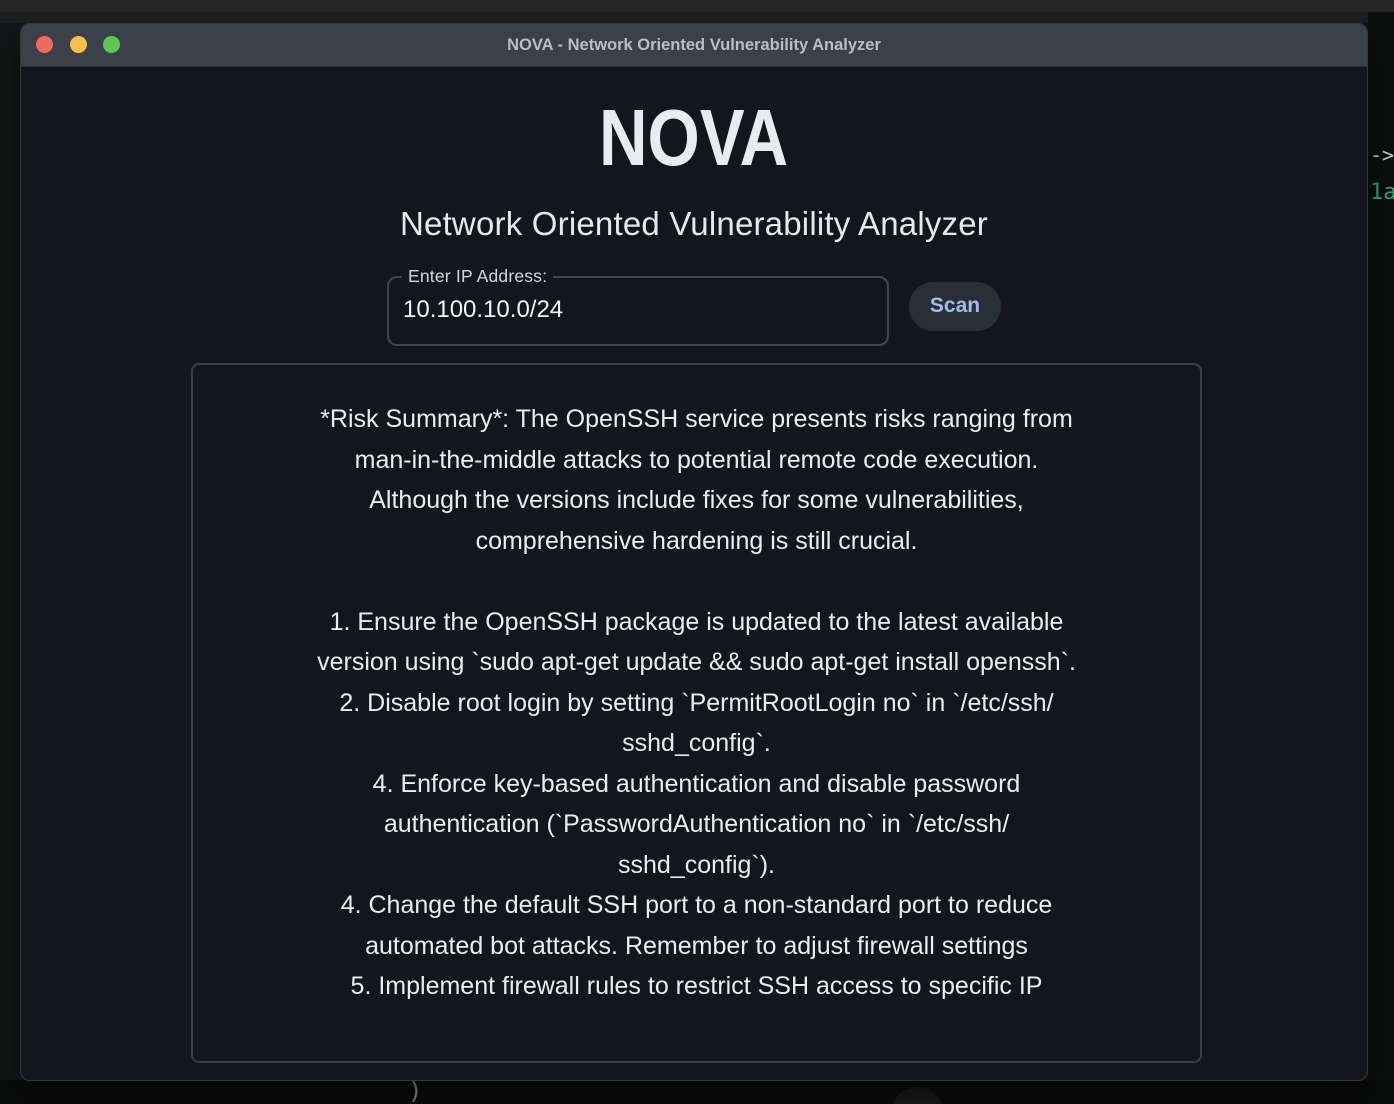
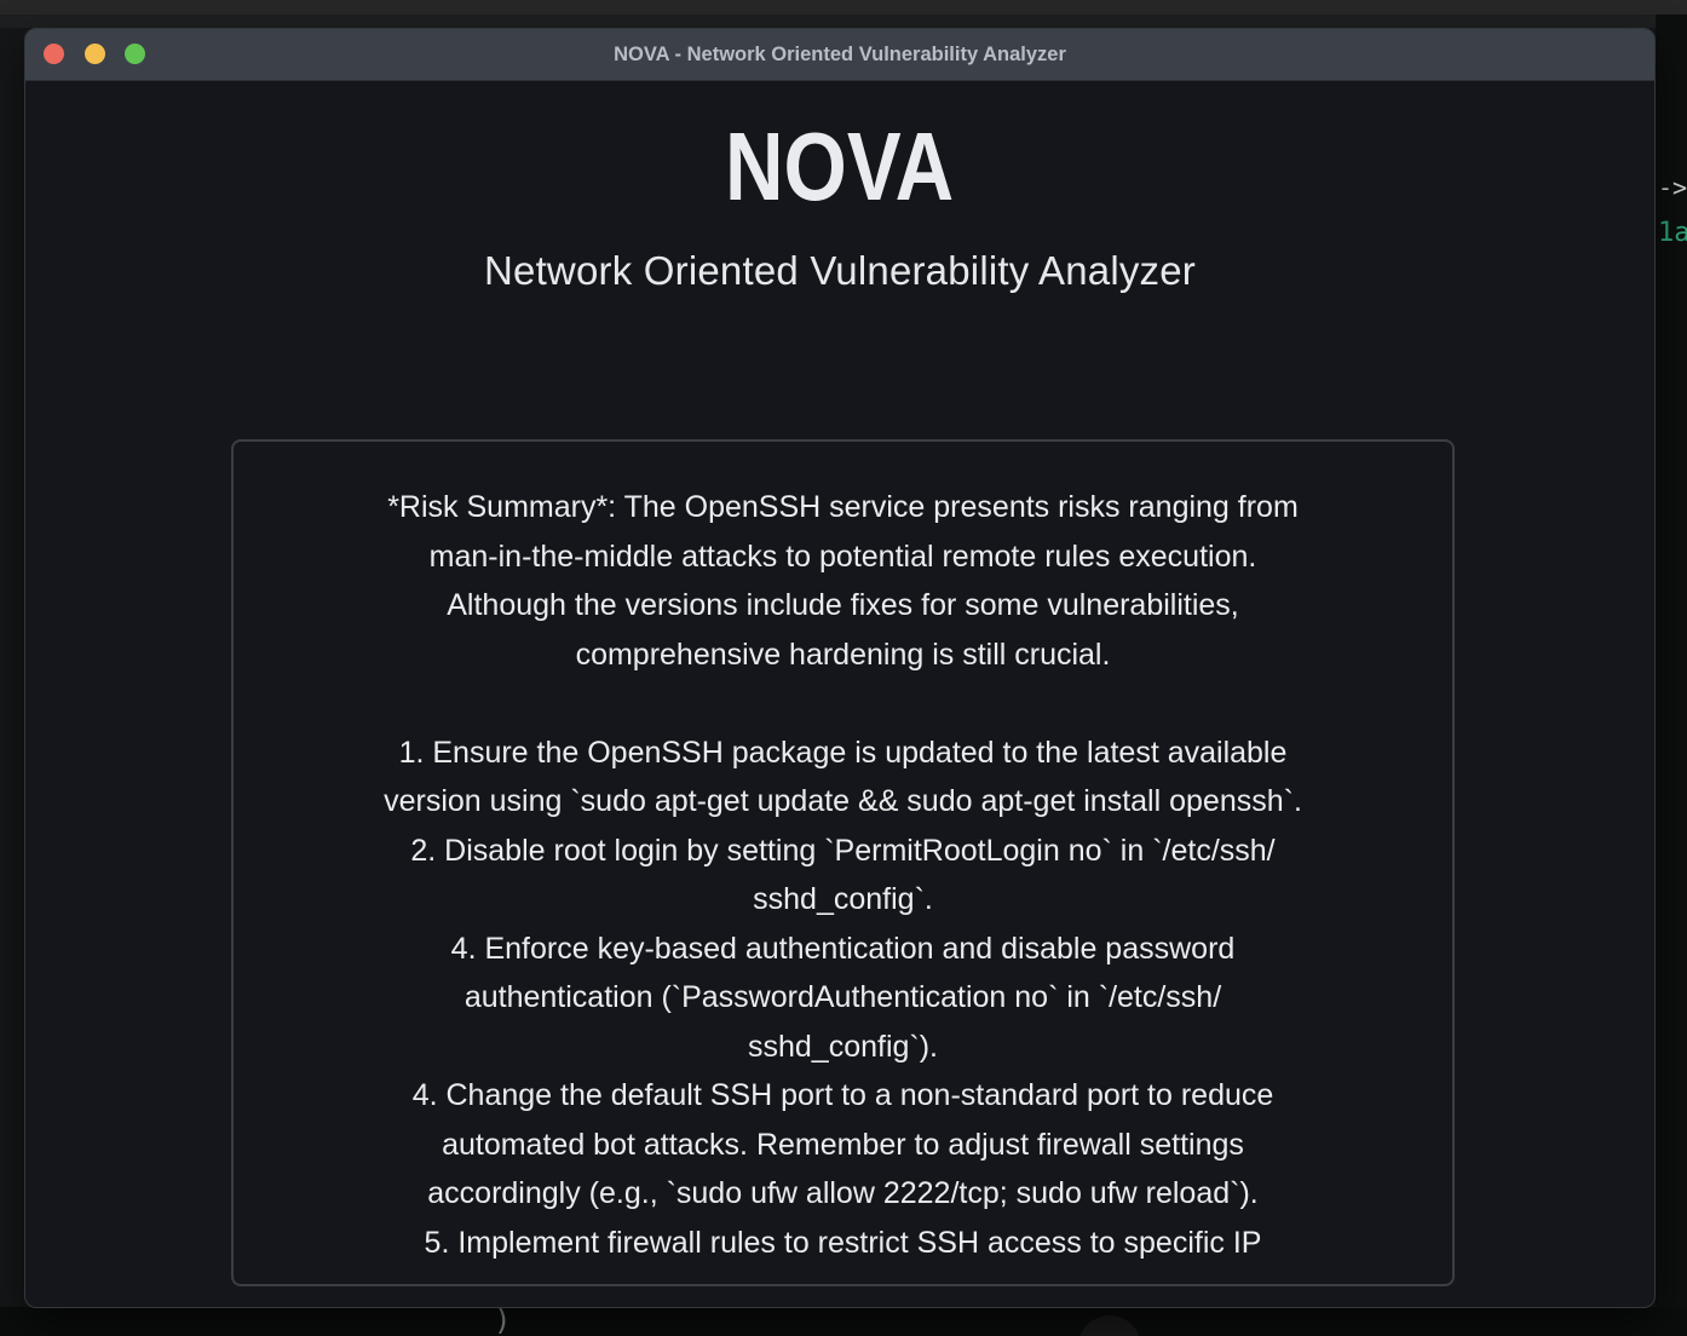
  ->
  )
  NOVA - Network Oriented Vulnerability Analyzer
  NOVA
  Network Oriented Vulnerability Analyzer
- Enter IP Address:
- 10.100.10.0/24
- Scan
  *Risk Summary*: The OpenSSH service presents risks ranging from
- man-in-the-middle attacks to potential remote code execution.
+ man-in-the-middle attacks to potential remote rules execution.
  Although the versions include fixes for some vulnerabilities,
  comprehensive hardening is still crucial.
  1. Ensure the OpenSSH package is updated to the latest available
  version using `sudo apt-get update && sudo apt-get install openssh`.
  2. Disable root login by setting `PermitRootLogin no` in `/etc/ssh/
  sshd_config`.
  4. Enforce key-based authentication and disable password
  authentication (`PasswordAuthentication no` in `/etc/ssh/
  sshd_config`).
  4. Change the default SSH port to a non-standard port to reduce
  automated bot attacks. Remember to adjust firewall settings
+ accordingly (e.g., `sudo ufw allow 2222/tcp; sudo ufw reload`).
  5. Implement firewall rules to restrict SSH access to specific IP
